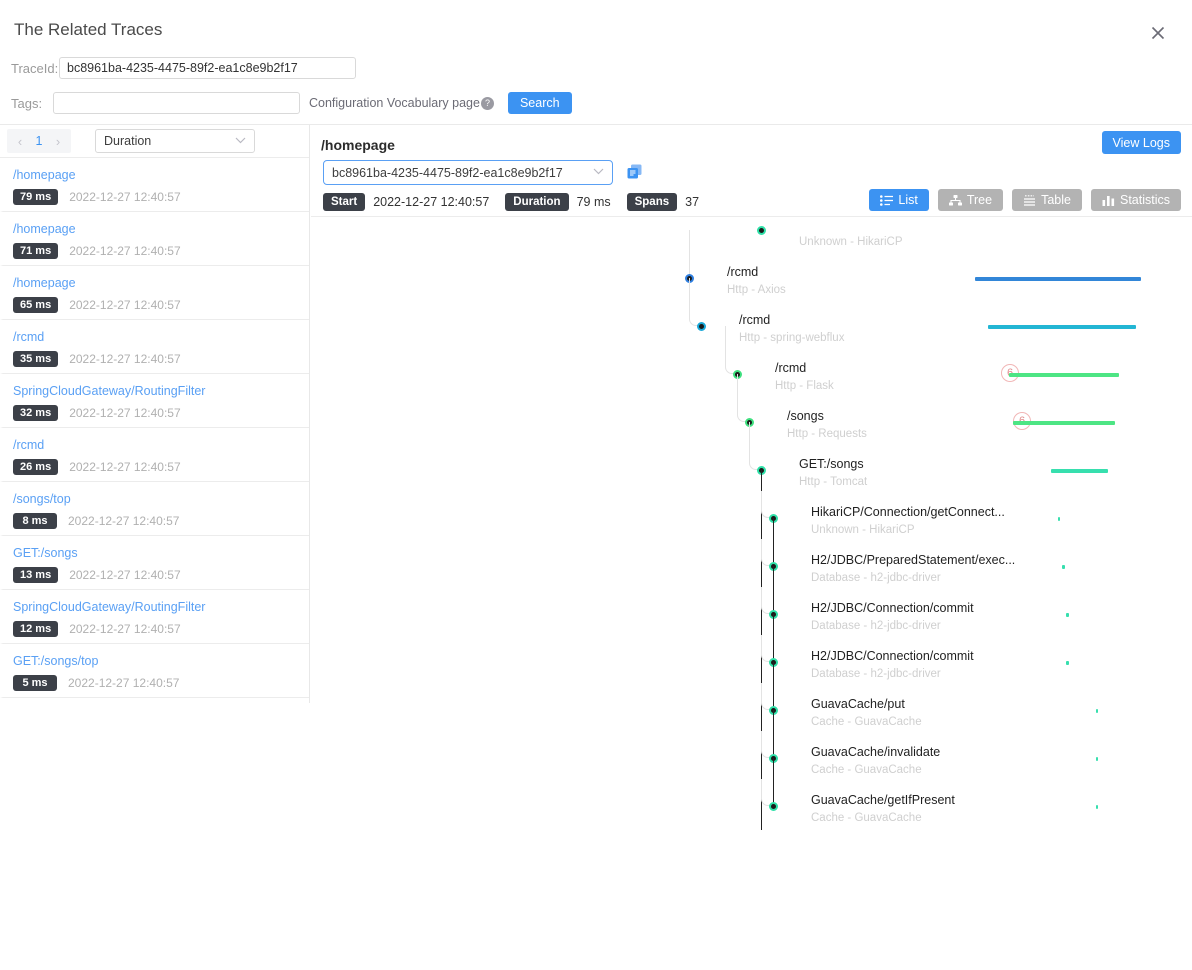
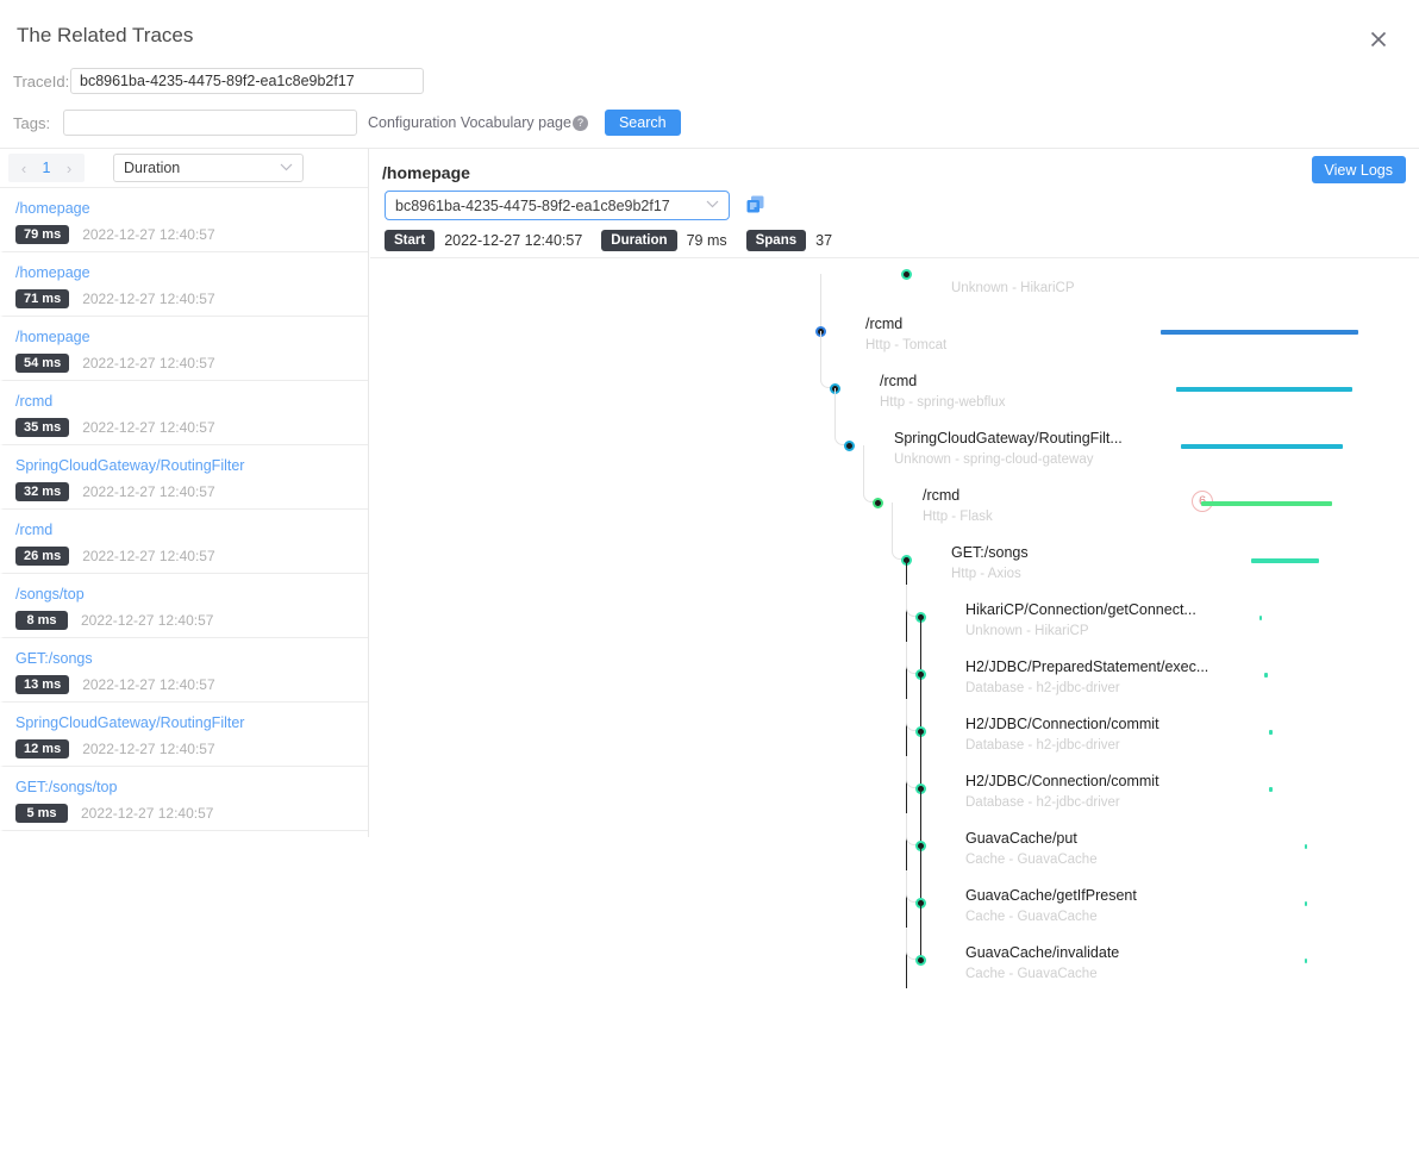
  The Related Traces
  TraceId:
  bc8961ba-4235-4475-89f2-ea1c8e9b2f17
  Tags:
  Configuration Vocabulary page
  ?
  Search
  ‹
  1
  ›
  Duration
  /homepage
  79 ms
  2022-12-27 12:40:57
  /homepage
  71 ms
  2022-12-27 12:40:57
  /homepage
- 65 ms
+ 54 ms
  2022-12-27 12:40:57
  /rcmd
  35 ms
  2022-12-27 12:40:57
  SpringCloudGateway/RoutingFilter
  32 ms
  2022-12-27 12:40:57
  /rcmd
  26 ms
  2022-12-27 12:40:57
  /songs/top
  8 ms
  2022-12-27 12:40:57
  GET:/songs
  13 ms
  2022-12-27 12:40:57
  SpringCloudGateway/RoutingFilter
  12 ms
  2022-12-27 12:40:57
  GET:/songs/top
  5 ms
  2022-12-27 12:40:57
  /homepage
  bc8961ba-4235-4475-89f2-ea1c8e9b2f17
  Start
  2022-12-27 12:40:57
  Duration
  79 ms
  Spans
  37
  View Logs
- List
- Tree
- Table
- Statistics
  Unknown - HikariCP
  /rcmd
- Http - Axios
+ Http - Tomcat
  /rcmd
  Http - spring-webflux
+ SpringCloudGateway/RoutingFilt...
+ Unknown - spring-cloud-gateway
  /rcmd
  Http - Flask
- /songs
- Http - Requests
  GET:/songs
- Http - Tomcat
+ Http - Axios
  HikariCP/Connection/getConnect...
  Unknown - HikariCP
  H2/JDBC/PreparedStatement/exec...
  Database - h2-jdbc-driver
  H2/JDBC/Connection/commit
  Database - h2-jdbc-driver
  H2/JDBC/Connection/commit
  Database - h2-jdbc-driver
  GuavaCache/put
  Cache - GuavaCache
- GuavaCache/invalidate
+ GuavaCache/getIfPresent
  Cache - GuavaCache
- GuavaCache/getIfPresent
+ GuavaCache/invalidate
  Cache - GuavaCache
